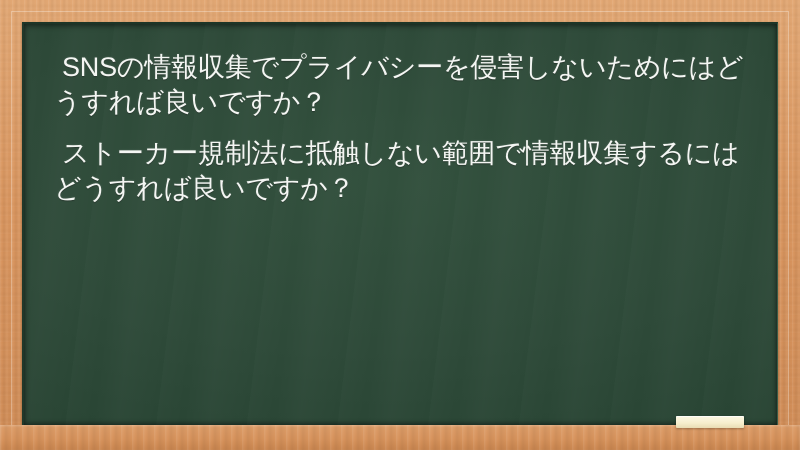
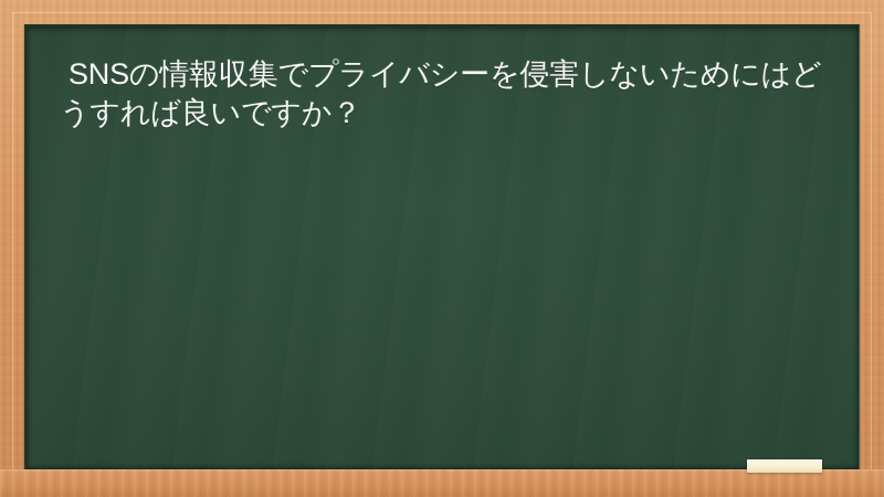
  SNSの情報収集でプライバシーを侵害しないためにはどうすれば良いですか？
- ストーカー規制法に抵触しない範囲で情報収集するにはどうすれば良いですか？
